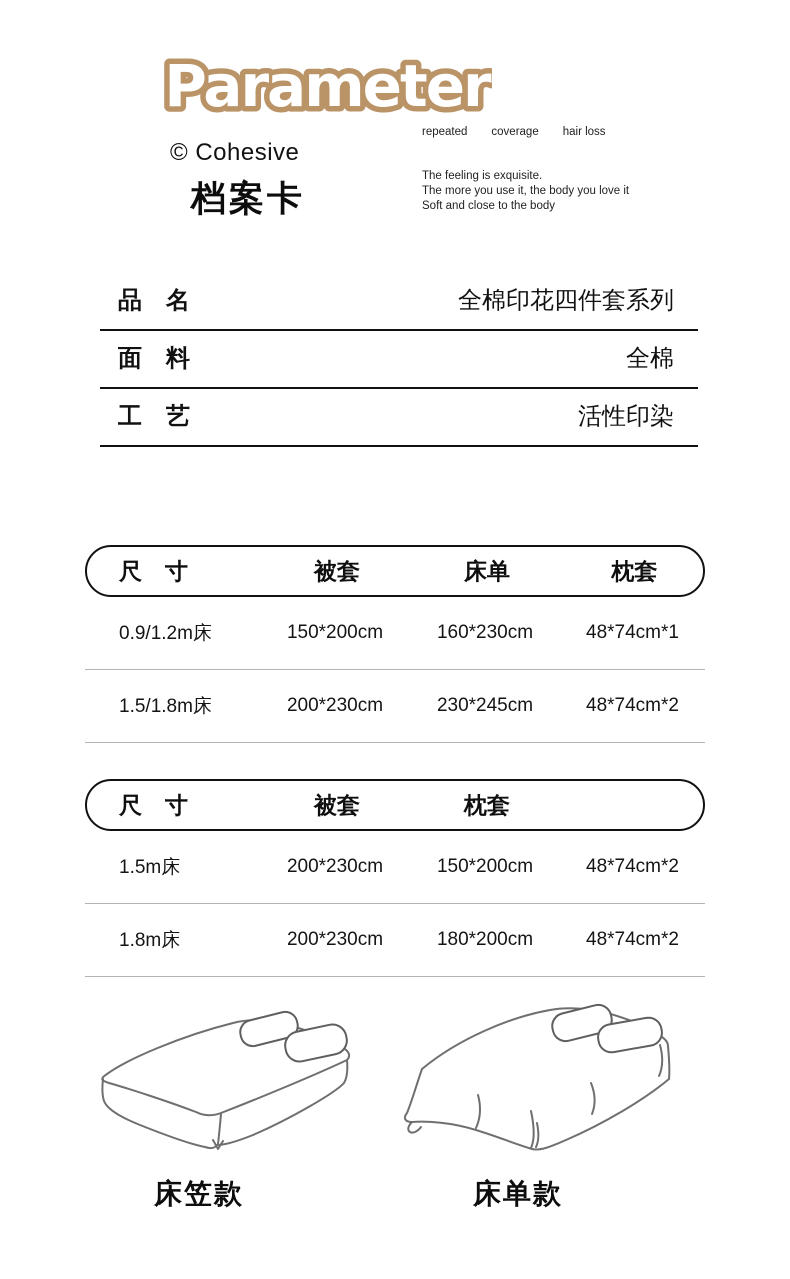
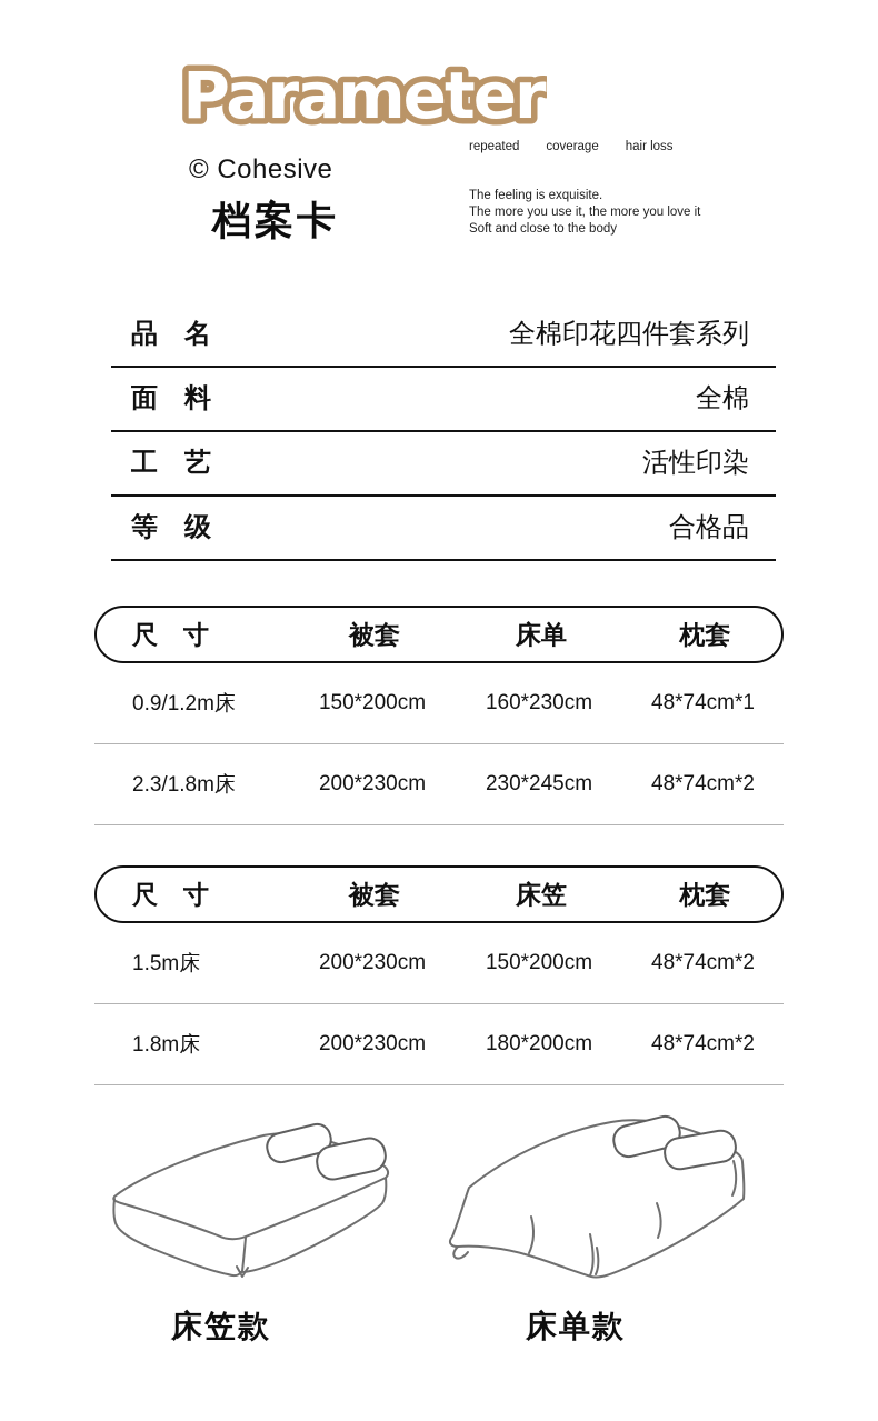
  Parameter
  © Cohesive
  档案卡
  repeated
  coverage
  hair loss
  The feeling is exquisite.
- The more you use it, the body you love it
+ The more you use it, the more you love it
  Soft and close to the body
  品 名
  全棉印花四件套系列
  面 料
  全棉
  工 艺
  活性印染
+ 等 级
+ 合格品
  尺 寸
  被套
  床单
  枕套
  0.9/1.2m床
  150*200cm
  160*230cm
  48*74cm*1
- 1.5/1.8m床
+ 2.3/1.8m床
  200*230cm
  230*245cm
  48*74cm*2
  尺 寸
  被套
+ 床笠
  枕套
  1.5m床
  200*230cm
  150*200cm
  48*74cm*2
  1.8m床
  200*230cm
  180*200cm
  48*74cm*2
  床笠款
  床单款
